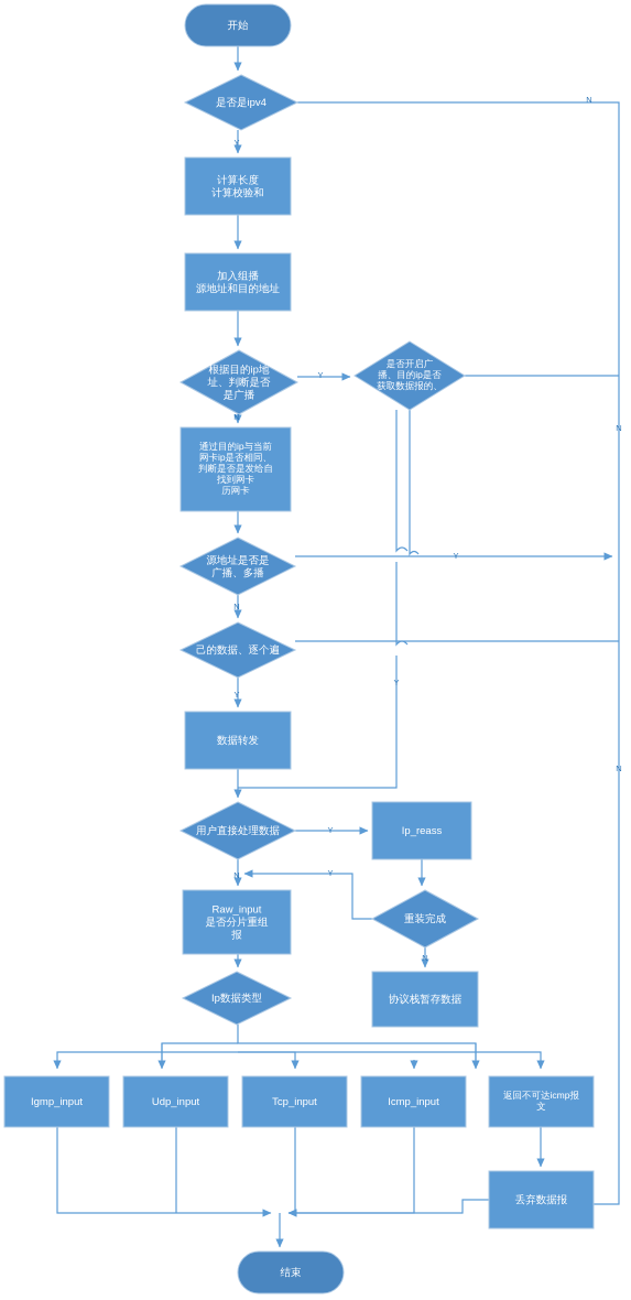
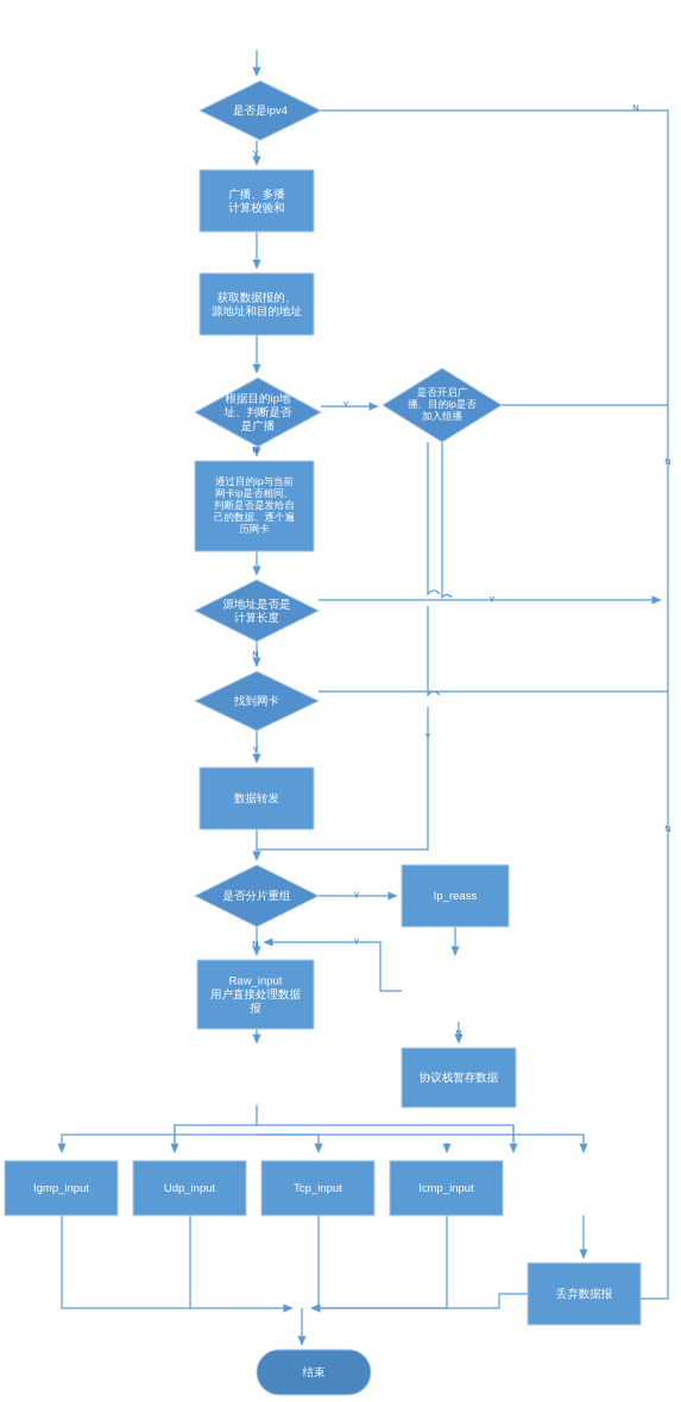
- 开始
  是否是ipv4
- 计算长度计算校验和
+ 广播、多播计算校验和
- 加入组播源地址和目的地址
+ 获取数据报的、源地址和目的地址
  根据目的ip地址、判断是否是广播
- 是否开启广播、目的ip是否获取数据报的、
+ 是否开启广播、目的ip是否加入组播
- 通过目的ip与当前网卡ip是否相同、判断是否是发给自找到网卡历网卡
+ 通过目的ip与当前网卡ip是否相同、判断是否是发给自己的数据、逐个遍历网卡
- 源地址是否是广播、多播
+ 源地址是否是计算长度
- 己的数据、逐个遍
+ 找到网卡
  数据转发
- 用户直接处理数据
+ 是否分片重组
  Ip_reass
- Raw_input 是否分片重组报
+ Raw_input 用户直接处理数据报
- 重装完成
- Ip数据类型
  协议栈暂存数据
  Igmp_input
  Udp_input
  Tcp_input
  Icmp_input
- 返回不可达icmp报文
  丢弃数据报
  结束
  N
  Y
  Y
  N
  N
  Y
  N
  Y
  Y
  N
  Y
  N
  Y
  N
